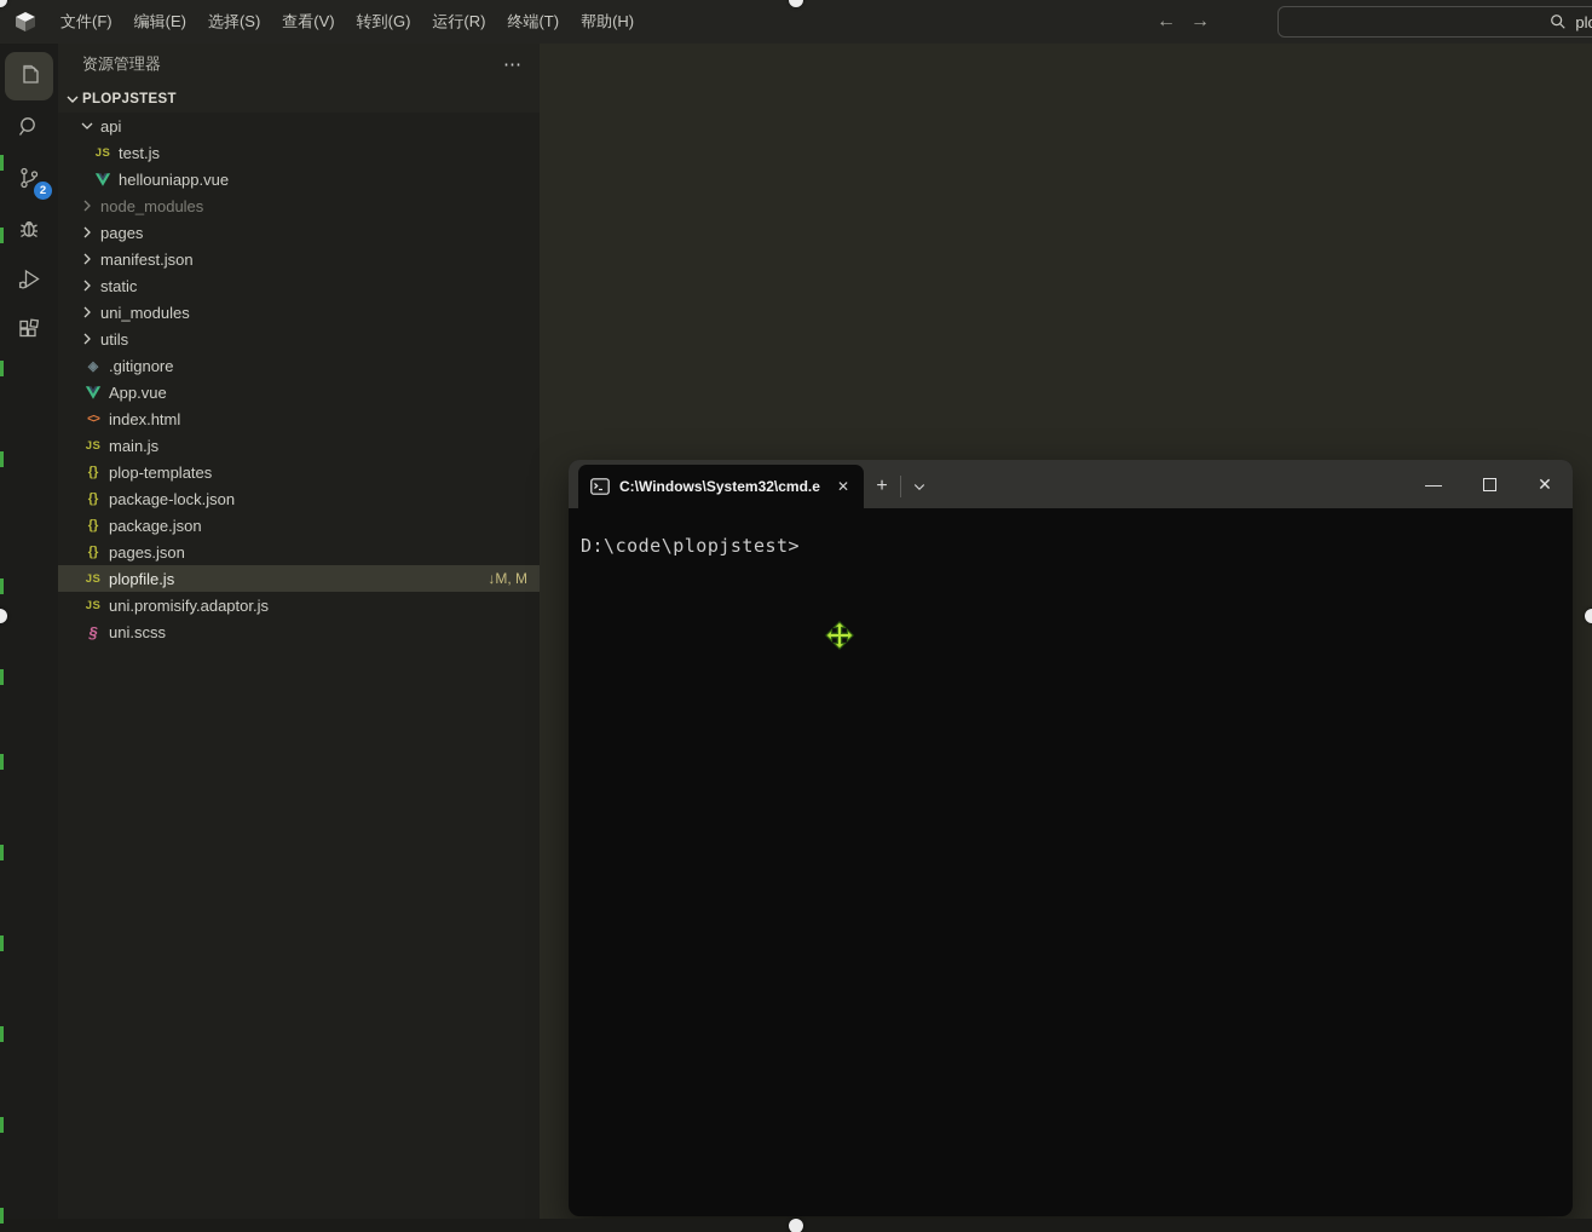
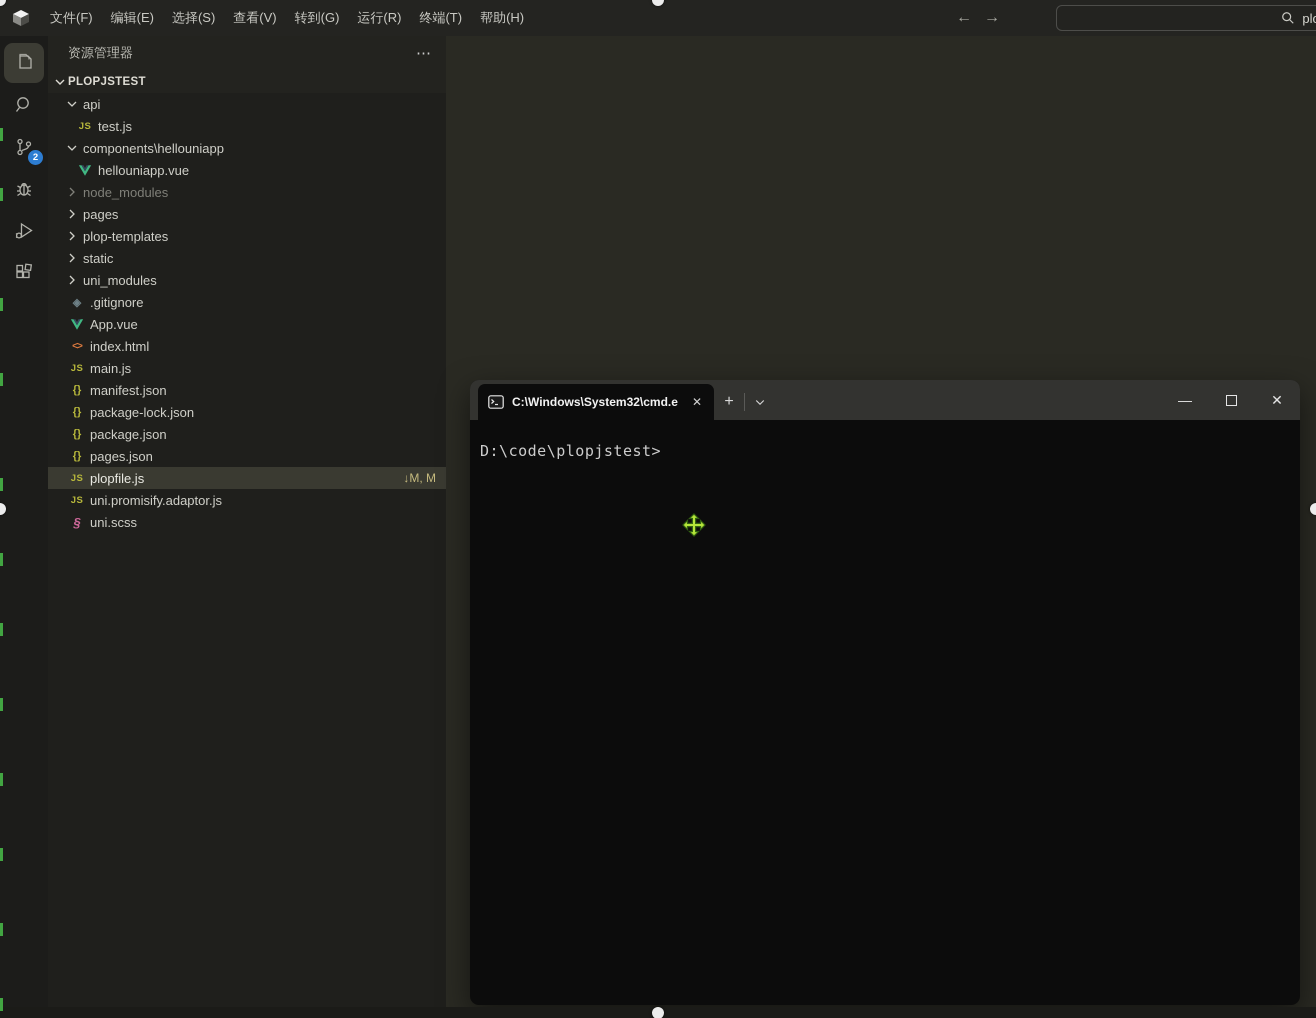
  文件(F)
  编辑(E)
  选择(S)
  查看(V)
  转到(G)
  运行(R)
  终端(T)
  帮助(H)
  ←
  →
  2
  资源管理器
  ⋯
  PLOPJSTEST
  api
  JS
  test.js
+ components\hellouniapp
  hellouniapp.vue
  node_modules
  pages
- manifest.json
+ plop-templates
  static
  uni_modules
- utils
  ◈
  .gitignore
  App.vue
  <>
  index.html
  JS
  main.js
  {}
- plop-templates
+ manifest.json
  {}
  package-lock.json
  {}
  package.json
  {}
  pages.json
  JS
  plopfile.js
  ↓M, M
  JS
  uni.promisify.adaptor.js
  §
  uni.scss
  C:\Windows\System32\cmd.e
  ✕
  +
  —
  ✕
  D:\code\plopjstest>
